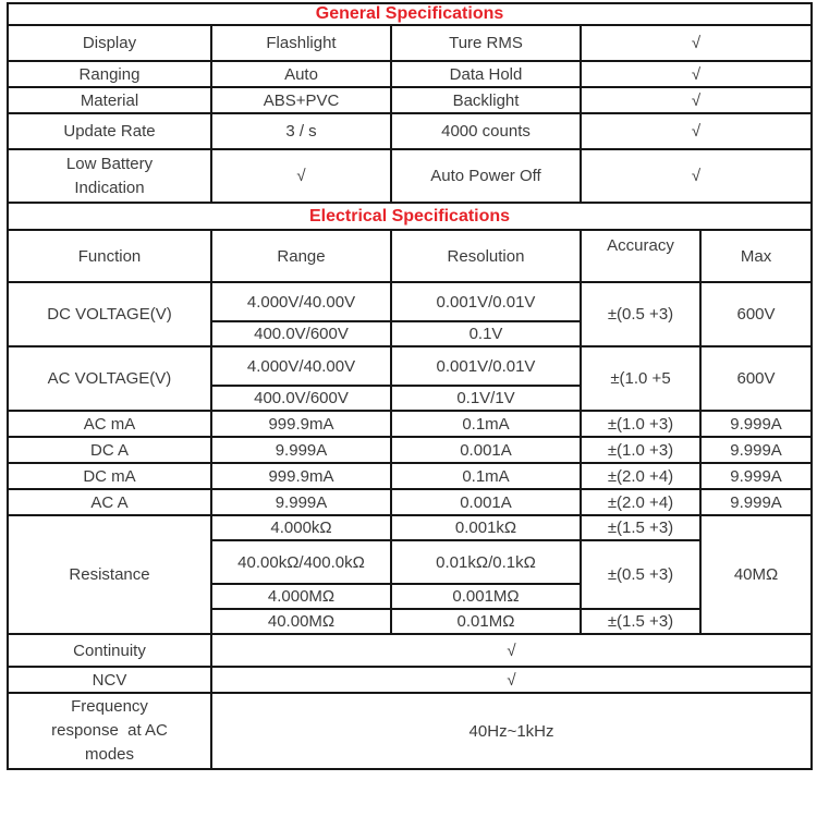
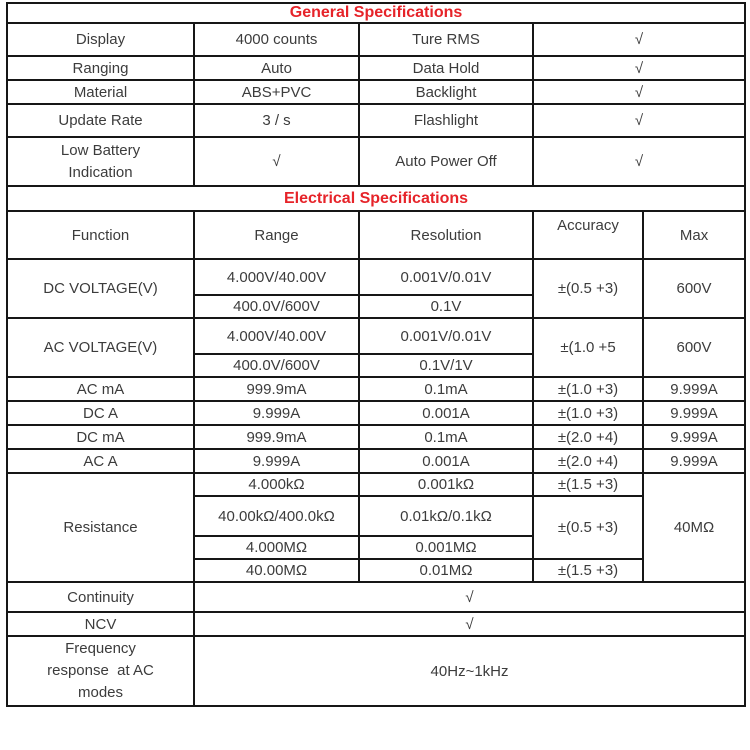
  General Specifications
- Display	Flashlight	Ture RMS	√
+ Display	4000 counts	Ture RMS	√
  Ranging	Auto	Data Hold	√
  Material	ABS+PVC	Backlight	√
- Update Rate	3 / s	4000 counts	√
+ Update Rate	3 / s	Flashlight	√
  Low Battery Indication	√	Auto Power Off	√
  Electrical Specifications
  Function	Range	Resolution	Accuracy	Max
  DC VOLTAGE(V)	4.000V/40.00V	0.001V/0.01V	±(0.5 +3)	600V
  400.0V/600V	0.1V
  AC VOLTAGE(V)	4.000V/40.00V	0.001V/0.01V	±(1.0 +5	600V
  400.0V/600V	0.1V/1V
  AC mA	999.9mA	0.1mA	±(1.0 +3)	9.999A
  DC A	9.999A	0.001A	±(1.0 +3)	9.999A
  DC mA	999.9mA	0.1mA	±(2.0 +4)	9.999A
  AC A	9.999A	0.001A	±(2.0 +4)	9.999A
  Resistance	4.000kΩ	0.001kΩ	±(1.5 +3)	40MΩ
  40.00kΩ/400.0kΩ	0.01kΩ/0.1kΩ	±(0.5 +3)
  4.000MΩ	0.001MΩ
  40.00MΩ	0.01MΩ	±(1.5 +3)
  Continuity	√
  NCV	√
  Frequency response at AC modes	40Hz~1kHz
